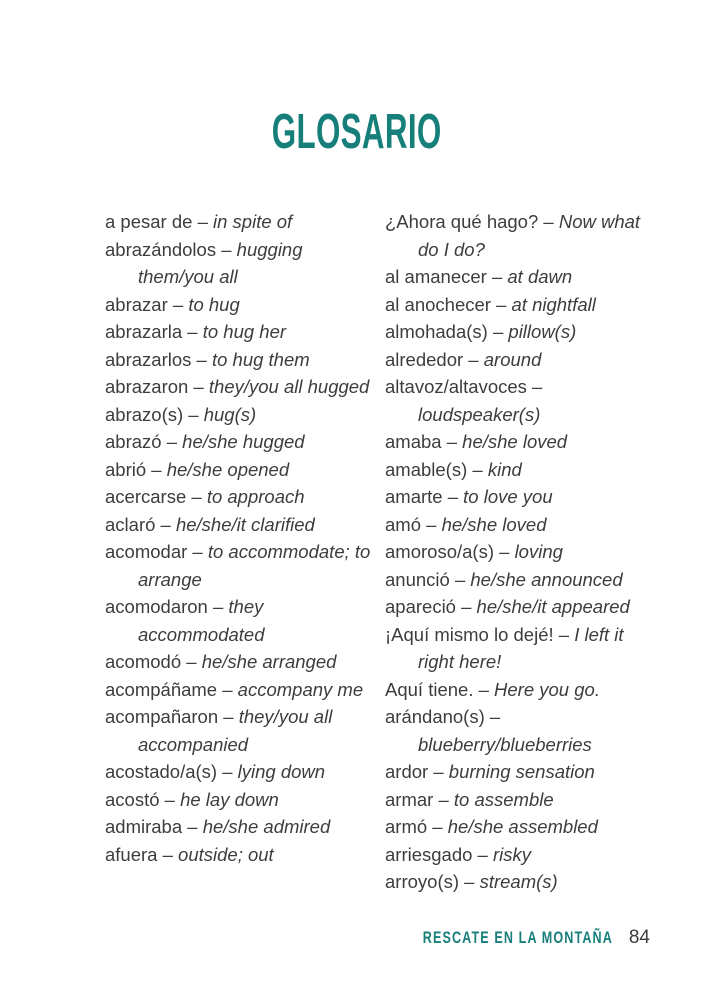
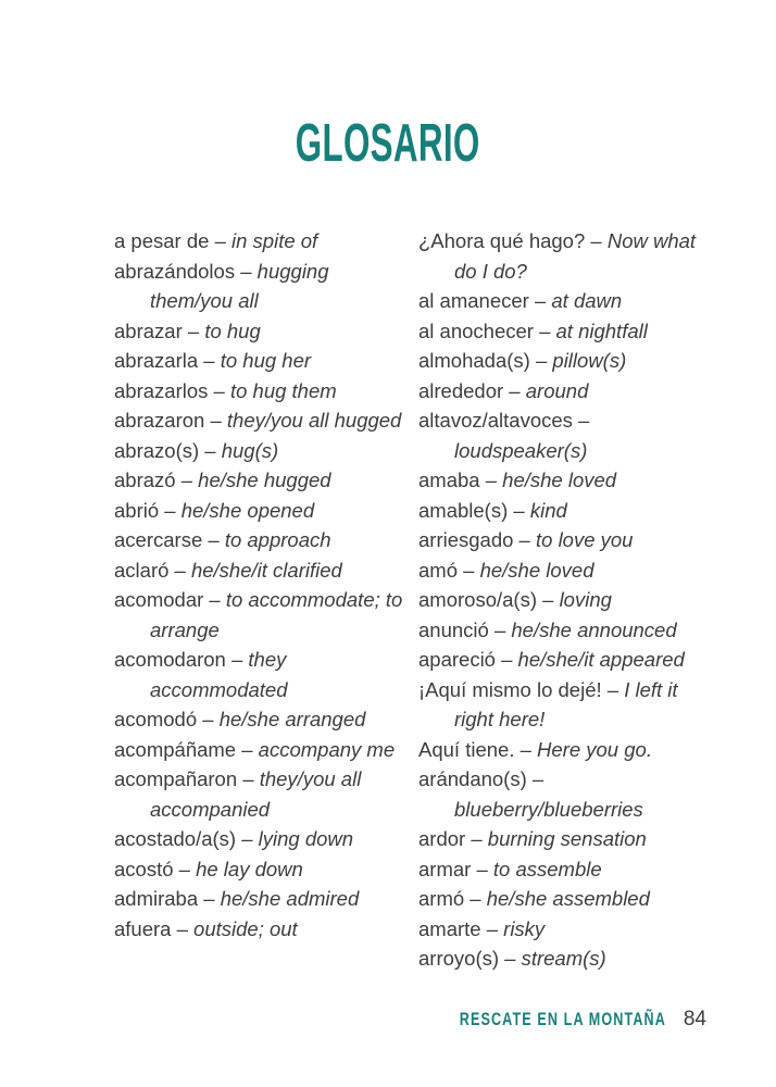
  GLOSARIO
  a pesar de – in spite of
  abrazándolos – hugging them/you all
  abrazar – to hug
  abrazarla – to hug her
  abrazarlos – to hug them
  abrazaron – they/you all hugged
  abrazo(s) – hug(s)
  abrazó – he/she hugged
  abrió – he/she opened
  acercarse – to approach
  aclaró – he/she/it clarified
  acomodar – to accommodate; to arrange
  acomodaron – they accommodated
  acomodó – he/she arranged
  acompáñame – accompany me
  acompañaron – they/you all accompanied
  acostado/a(s) – lying down
  acostó – he lay down
  admiraba – he/she admired
  afuera – outside; out
  ¿Ahora qué hago? – Now what do I do?
  al amanecer – at dawn
  al anochecer – at nightfall
  almohada(s) – pillow(s)
  alrededor – around
  altavoz/altavoces – loudspeaker(s)
  amaba – he/she loved
  amable(s) – kind
- amarte – to love you
+ arriesgado – to love you
  amó – he/she loved
  amoroso/a(s) – loving
  anunció – he/she announced
  apareció – he/she/it appeared
  ¡Aquí mismo lo dejé! – I left it right here!
  Aquí tiene. – Here you go.
  arándano(s) – blueberry/blueberries
  ardor – burning sensation
  armar – to assemble
  armó – he/she assembled
- arriesgado – risky
+ amarte – risky
  arroyo(s) – stream(s)
  RESCATE EN LA MONTAÑA 84
